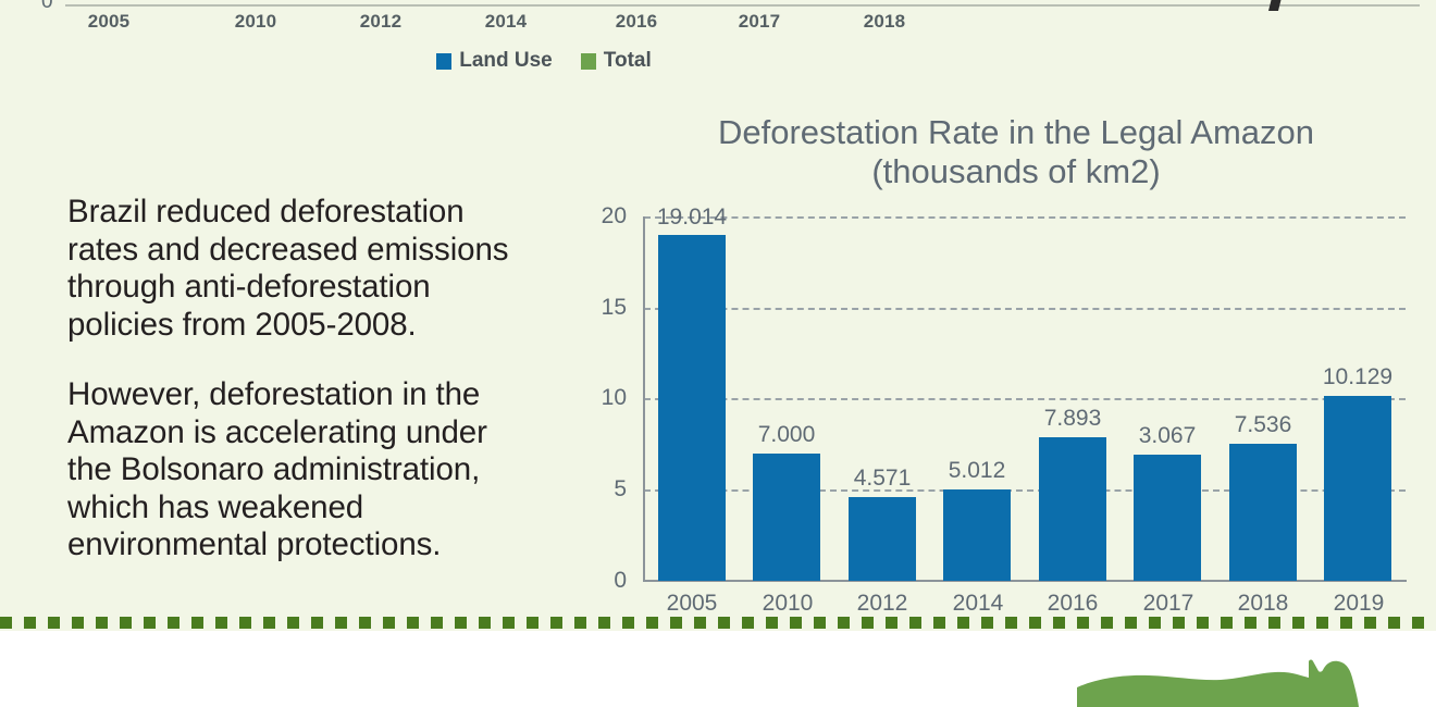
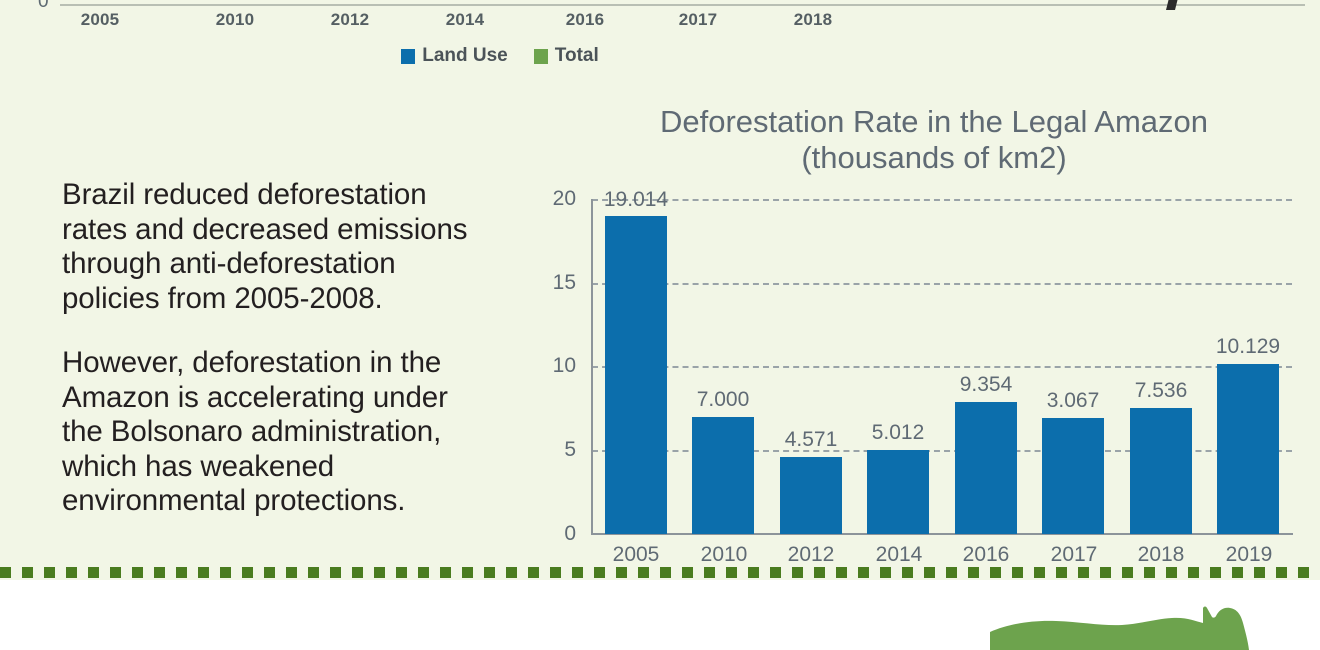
  0
  2005
  2010
  2012
  2014
  2016
  2017
  2018
  Land Use
  Total
  Brazil reduced deforestation rates and decreased emissions through anti-deforestation policies from 2005-2008.
  However, deforestation in the Amazon is accelerating under the Bolsonaro administration, which has weakened environmental protections.
  Deforestation Rate in the Legal Amazon
  (thousands of km2)
  20
  15
  10
  5
  0
  19.014
  7.000
  4.571
  5.012
- 7.893
+ 9.354
  3.067
  7.536
  10.129
  2005
  2010
  2012
  2014
  2016
  2017
  2018
  2019
